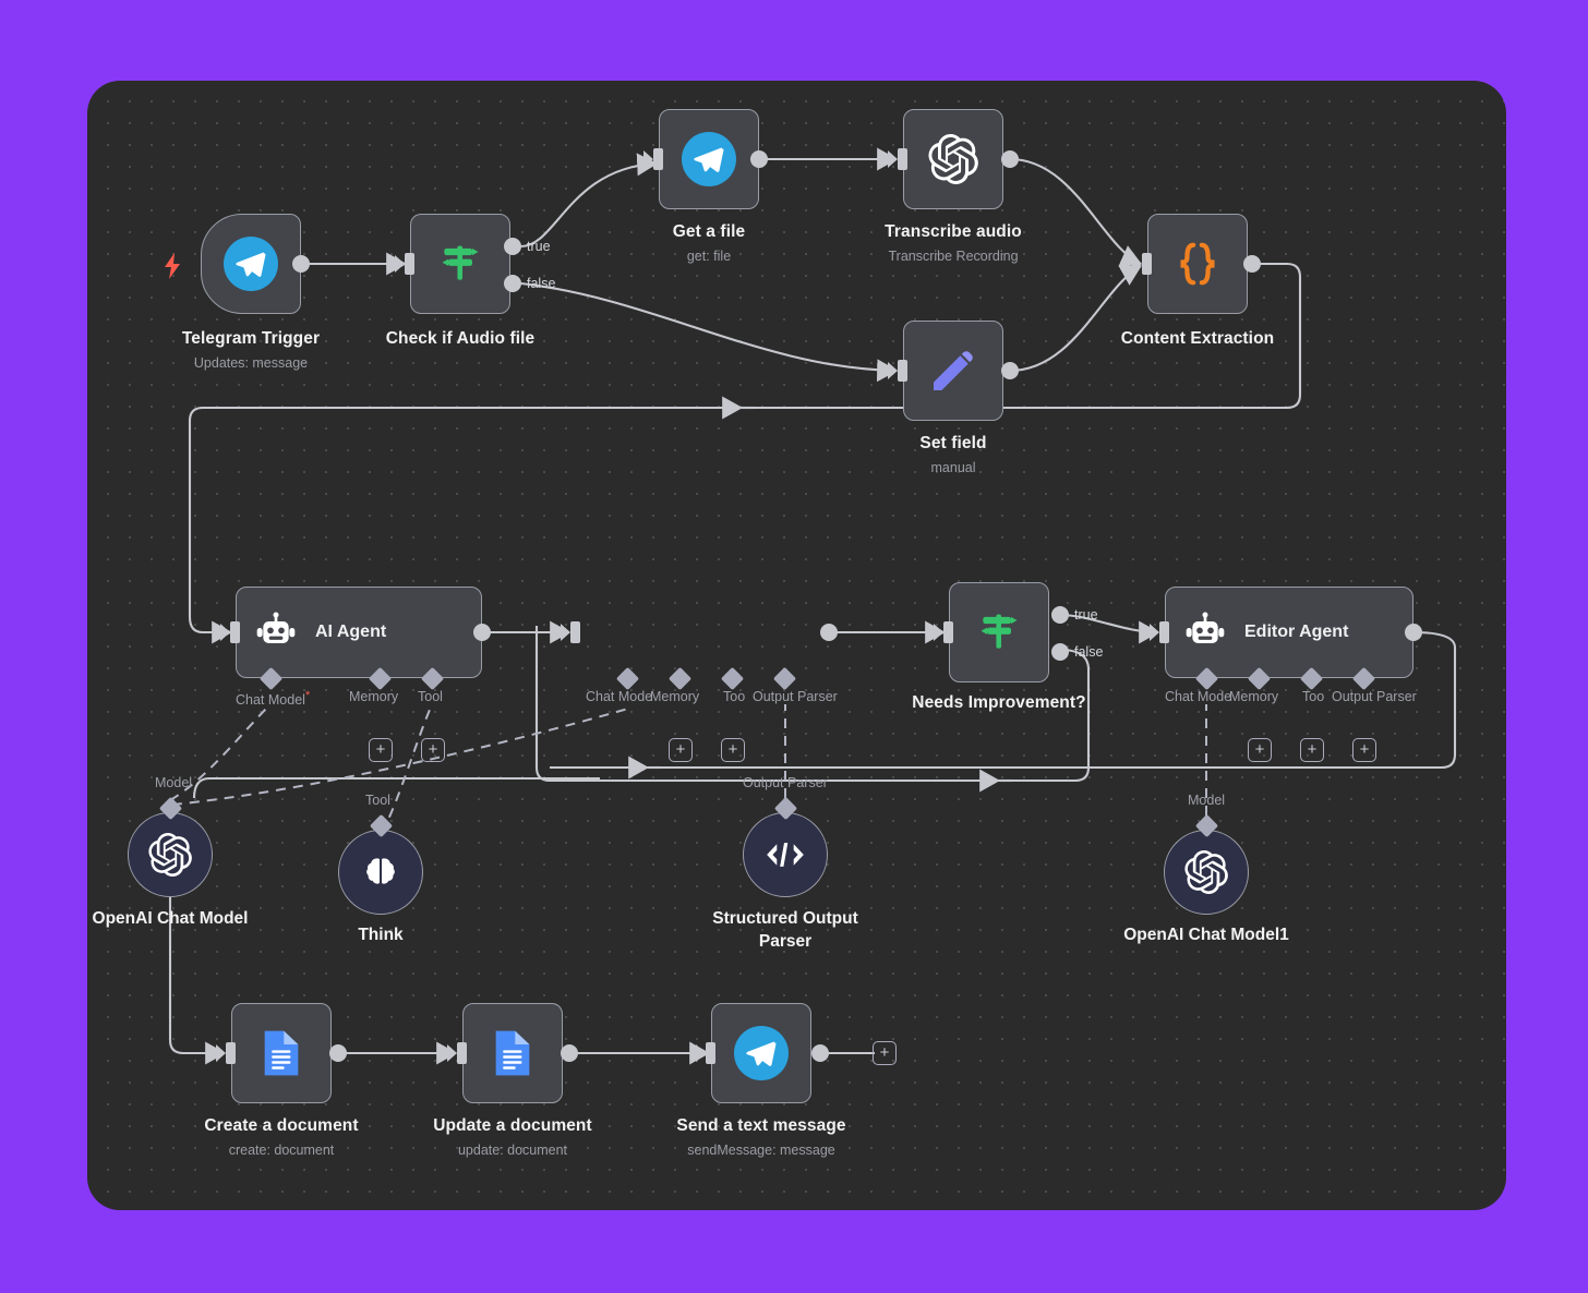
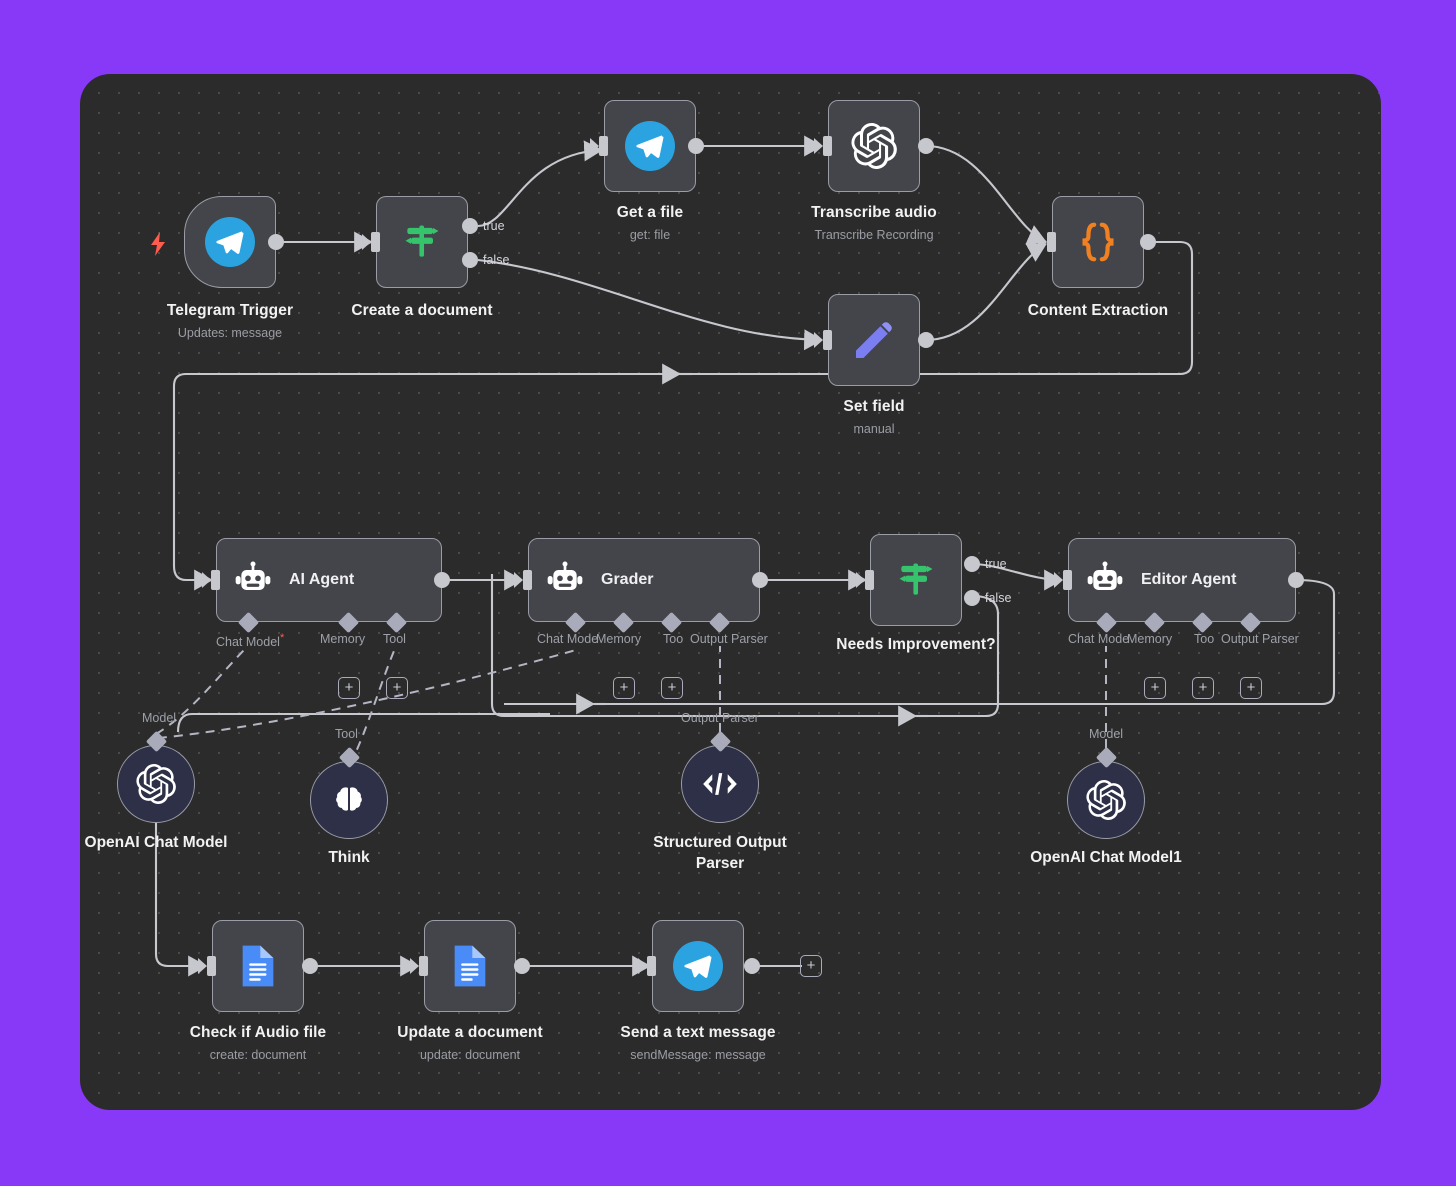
  Telegram Trigger
  Updates: message
- Check if Audio file
+ Create a document
  true
  false
  Get a file
  get: file
  Transcribe audio
  Transcribe Recording
  Content Extraction
  Set field
  manual
  AI Agent
  Chat Model*
  Memory
  Tool
  +
  +
+ Grader
  Chat Mode
  Memory
  Too
  Output Parser
  +
  +
  Needs Improvement?
  true
  false
  Editor Agent
  Chat Mode
  Memory
  Too
  Output Parser
  +
  +
  +
  Model
  OpenAI Chat Model
  Tool
  Think
  Output Parser
  Structured Output
  Parser
  Model
  OpenAI Chat Model1
- Create a document
+ Check if Audio file
  create: document
  Update a document
  update: document
  Send a text message
  sendMessage: message
  +
